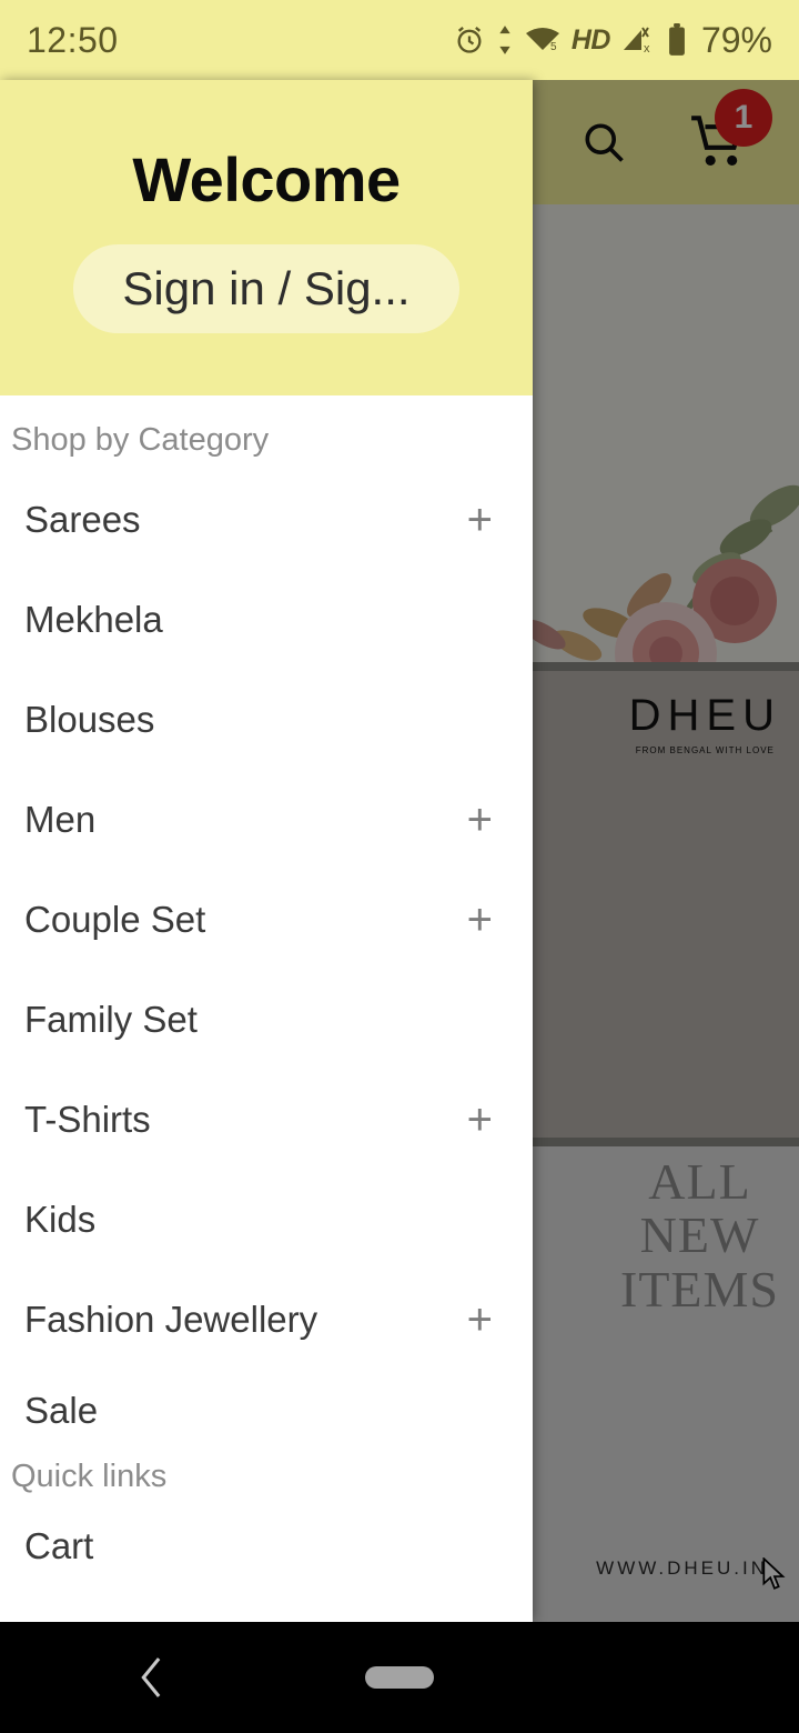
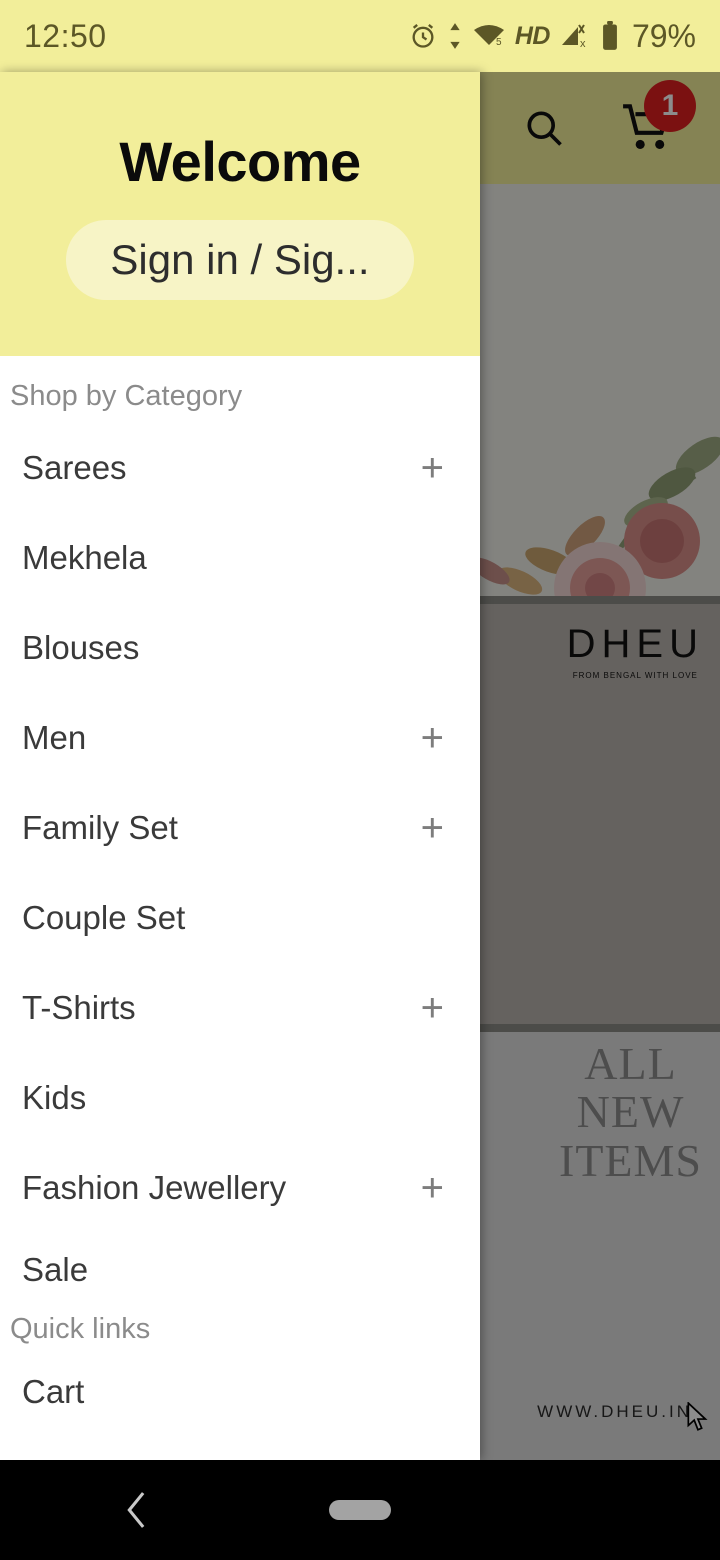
  1
  DHEU
  FROM BENGAL WITH LOVE
  ALL
  NEW
  ITEMS
  WWW.DHEU.IN
  12:50
  5
  HD
  x
  79%
  Welcome
  Sign in / Sig...
  Shop by Category
  Sarees
  +
  Mekhela
  Blouses
  Men
  +
- Couple Set
+ Family Set
  +
- Family Set
+ Couple Set
  T-Shirts
  +
  Kids
  Fashion Jewellery
  +
  Sale
  Quick links
  Cart
